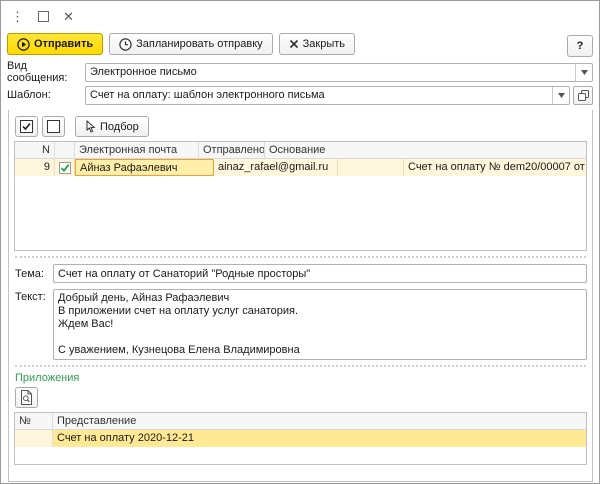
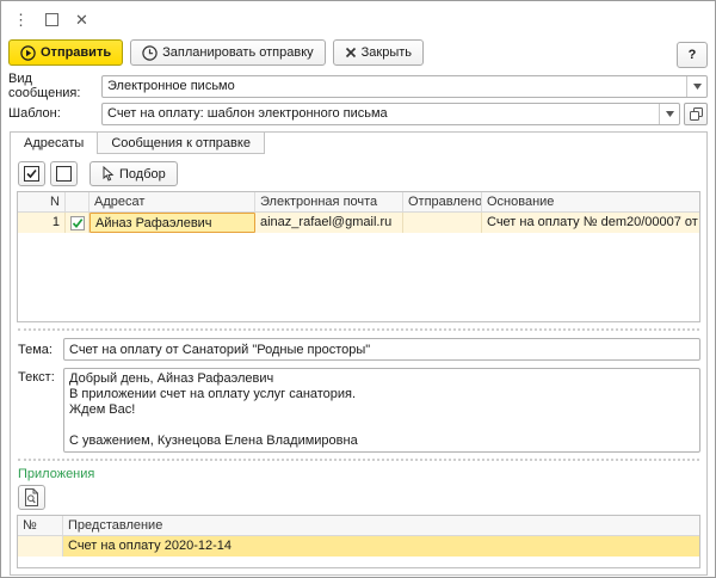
  ⋮
  ✕
  Отправить
  Запланировать отправку
  Закрыть
  ?
  Вид сообщения:
  Электронное письмо
  Шаблон:
  Счет на оплату: шаблон электронного письма
+ Адресаты
+ Сообщения к отправке
  Подбор
  N
+ Адресат
  Электронная почта
  Отправлено
  Основание
- 9
+ 1
  Айназ Рафаэлевич
  ainaz_rafael@gmail.ru
  Тема:
  Счет на оплату от Санаторий "Родные просторы"
  Текст:
  Добрый день, Айназ Рафаэлевич
  В приложении счет на оплату услуг санатория.
  Ждем Вас!
  С уважением, Кузнецова Елена Владимировна
  Приложения
  №
  Представление
- Счет на оплату 2020-12-21
+ Счет на оплату 2020-12-14
